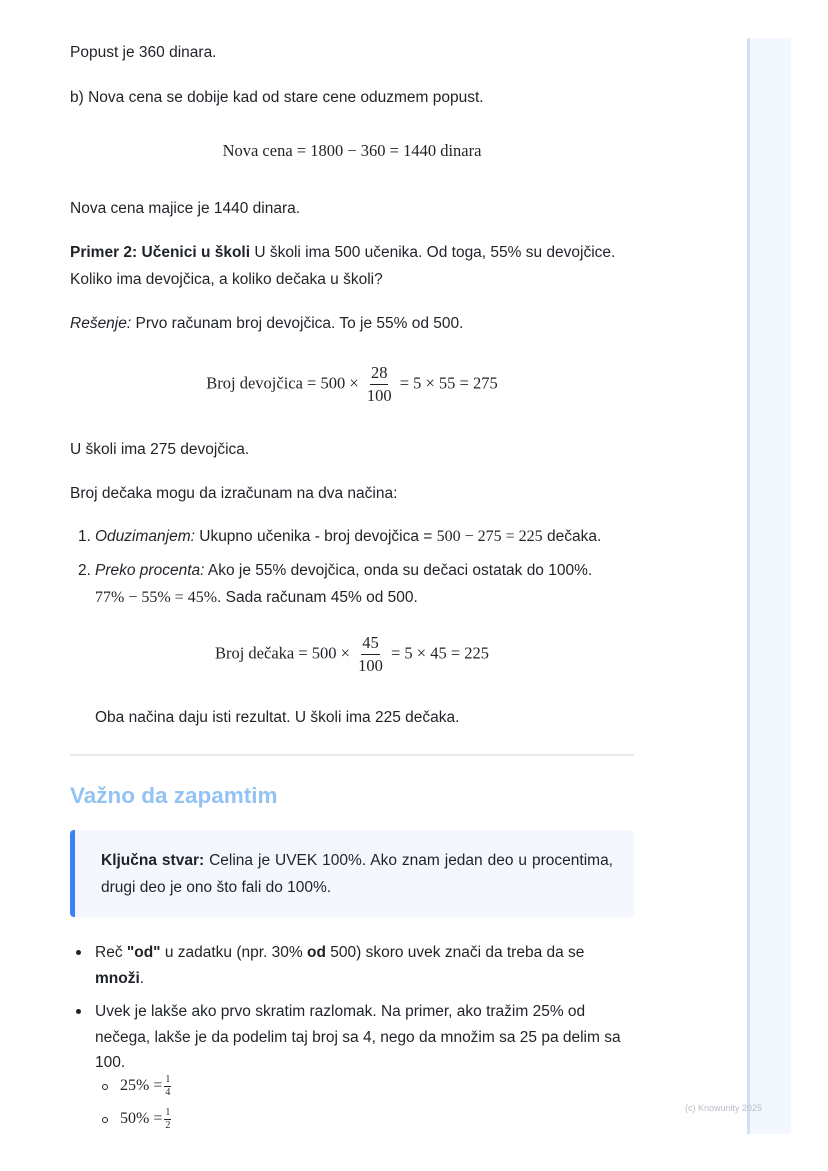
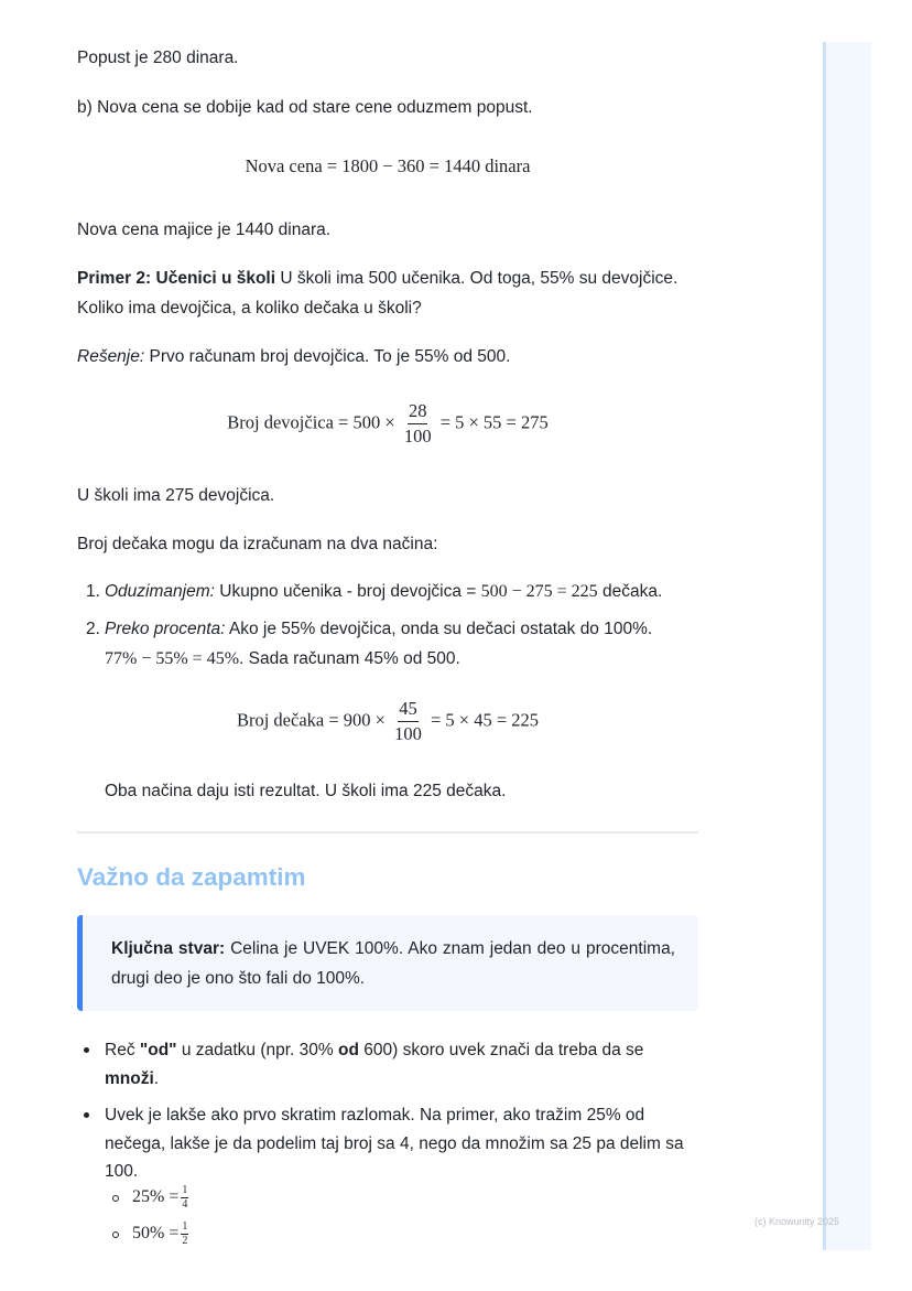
- Popust je 360 dinara.
+ Popust je 280 dinara.
  b) Nova cena se dobije kad od stare cene oduzmem popust.
  Nova cena = 1800 − 360 = 1440 dinara
  Nova cena majice je 1440 dinara.
  Primer 2: Učenici u školi U školi ima 500 učenika. Od toga, 55% su devojčice. Koliko ima devojčica, a koliko dečaka u školi?
  Rešenje: Prvo računam broj devojčica. To je 55% od 500.
  Broj devojčica = 500 ×
  28
  100
  = 5 × 55 = 275
  U školi ima 275 devojčica.
  Broj dečaka mogu da izračunam na dva načina:
  1.
  Oduzimanjem: Ukupno učenika - broj devojčica = 500 − 275 = 225 dečaka.
  2.
  Preko procenta: Ako je 55% devojčica, onda su dečaci ostatak do 100%.
  77% − 55% = 45%. Sada računam 45% od 500.
- Broj dečaka = 500 ×
+ Broj dečaka = 900 ×
  45
  100
  = 5 × 45 = 225
  Oba načina daju isti rezultat. U školi ima 225 dečaka.
  Važno da zapamtim
  Ključna stvar: Celina je UVEK 100%. Ako znam jedan deo u procentima, drugi deo je ono što fali do 100%.
- Reč "od" u zadatku (npr. 30% od 500) skoro uvek znači da treba da se množi.
+ Reč "od" u zadatku (npr. 30% od 600) skoro uvek znači da treba da se množi.
  Uvek je lakše ako prvo skratim razlomak. Na primer, ako tražim 25% od nečega, lakše je da podelim taj broj sa 4, nego da množim sa 25 pa delim sa 100.
  25% =
  1
  4
  50% =
  1
  2
  (c) Knowunity 2025
